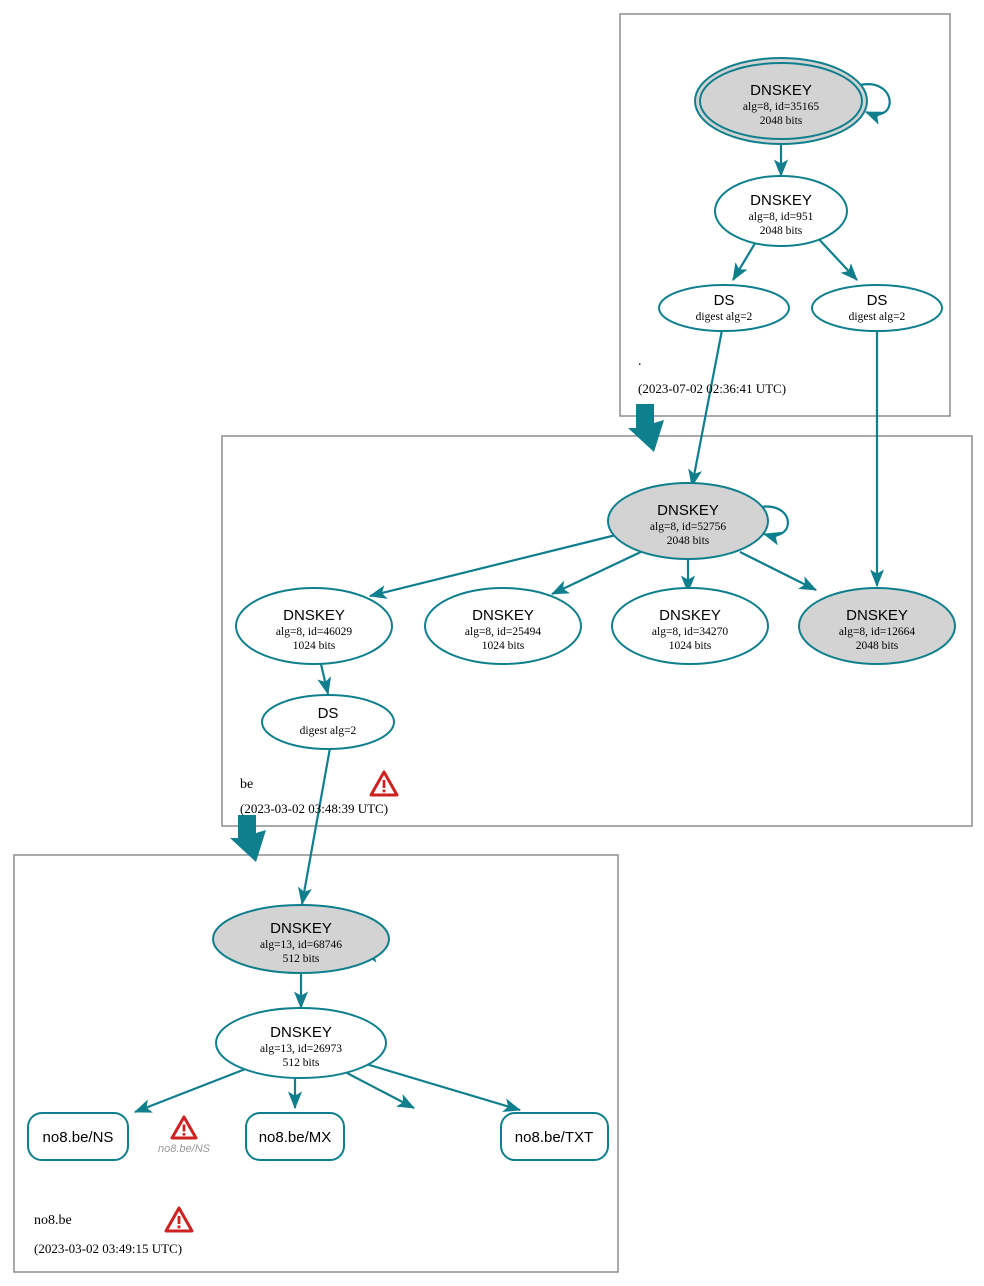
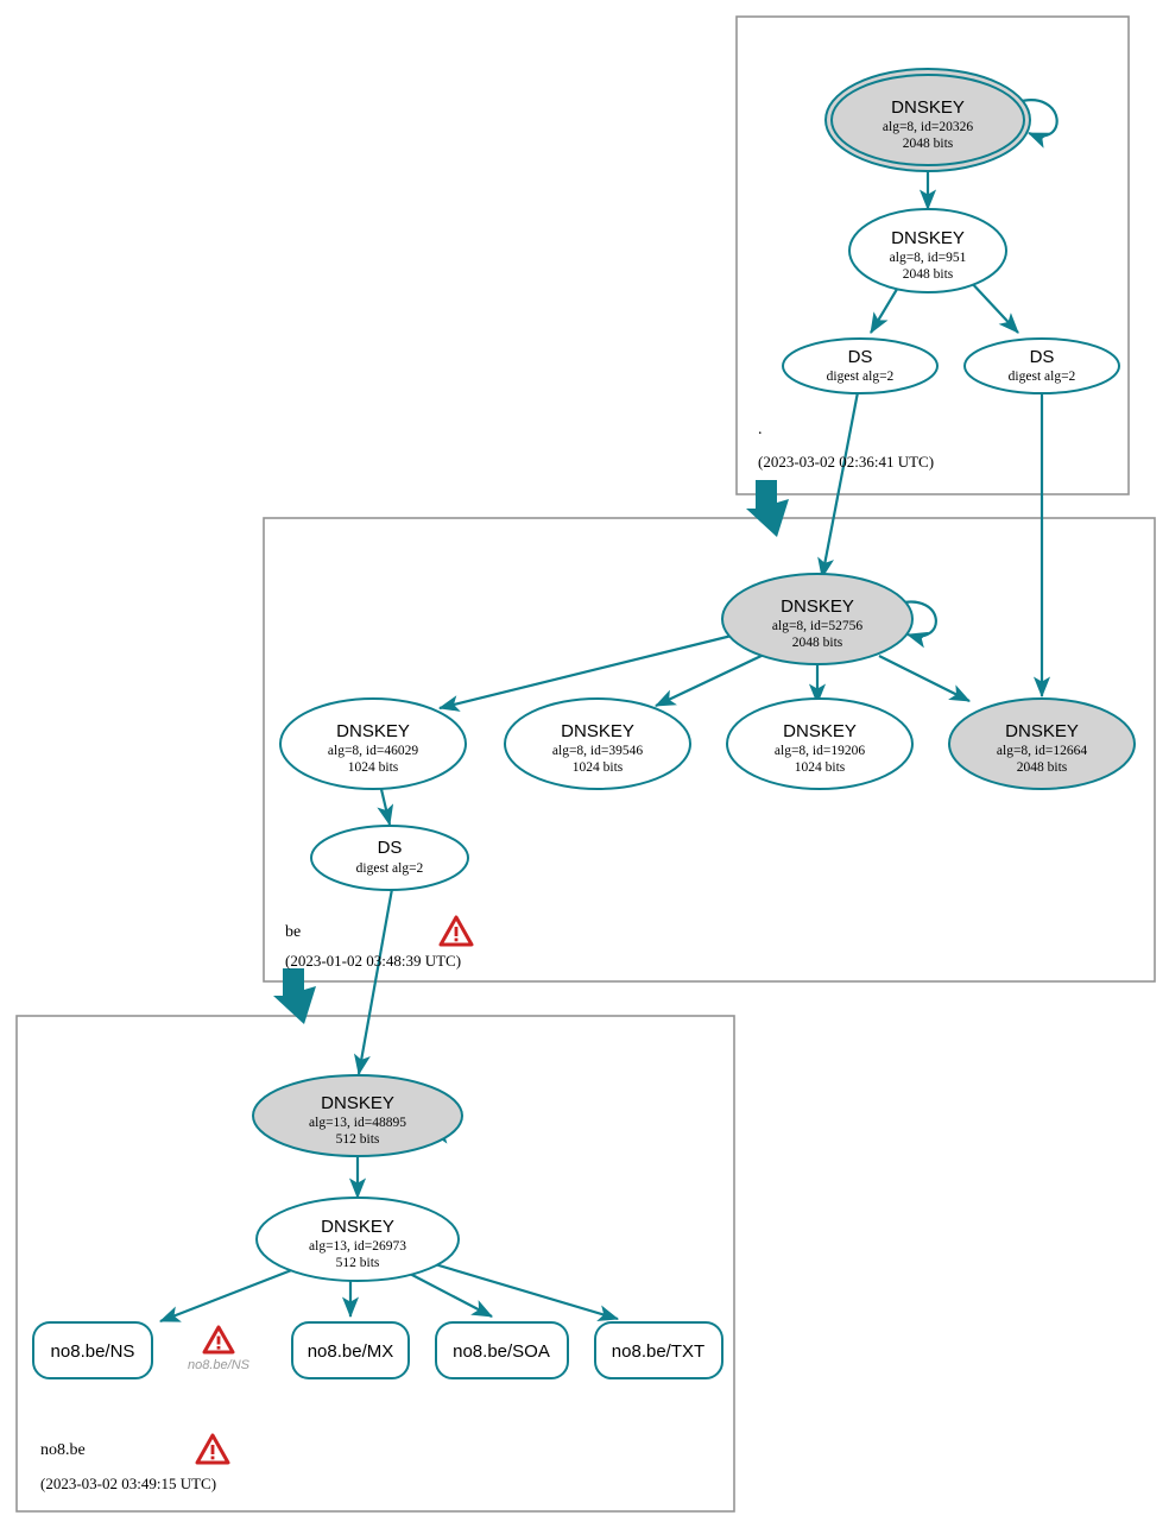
  DNSKEY
- alg=8, id=35165
+ alg=8, id=20326
  2048 bits
  DNSKEY
  alg=8, id=951
  2048 bits
  DS
  digest alg=2
  DS
  digest alg=2
  .
- (2023-07-02 02:36:41 UTC)
+ (2023-03-02 02:36:41 UTC)
  DNSKEY
  alg=8, id=52756
  2048 bits
  DNSKEY
  alg=8, id=46029
  1024 bits
  DNSKEY
- alg=8, id=25494
+ alg=8, id=39546
  1024 bits
  DNSKEY
- alg=8, id=34270
+ alg=8, id=19206
  1024 bits
  DNSKEY
  alg=8, id=12664
  2048 bits
  DS
  digest alg=2
  be
- (2023-03-02 03:48:39 UTC)
+ (2023-01-02 03:48:39 UTC)
  DNSKEY
- alg=13, id=68746
+ alg=13, id=48895
  512 bits
  DNSKEY
  alg=13, id=26973
  512 bits
  no8.be/NS
  no8.be/MX
+ no8.be/SOA
  no8.be/TXT
  no8.be/NS
  no8.be
  (2023-03-02 03:49:15 UTC)
